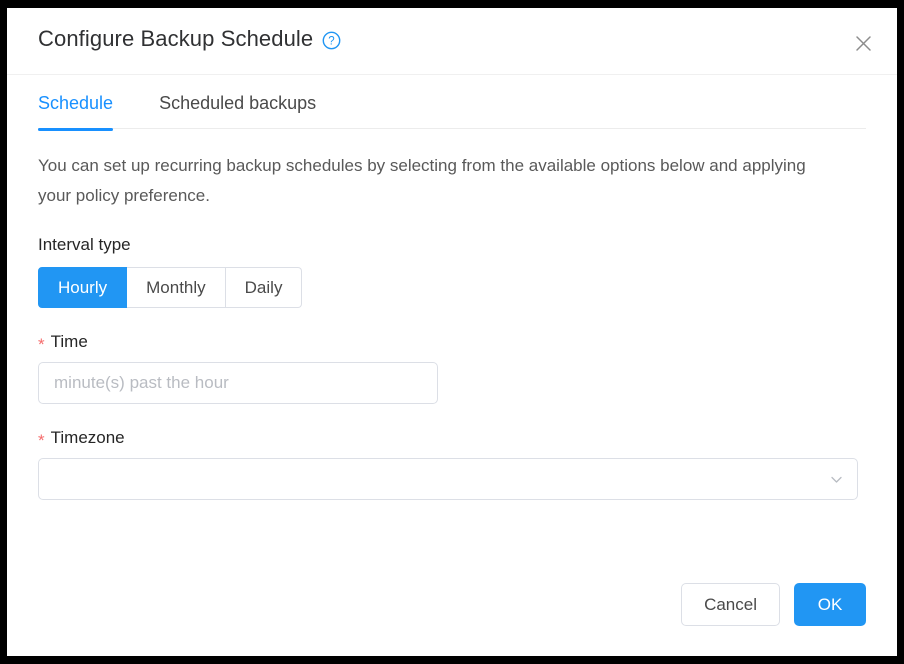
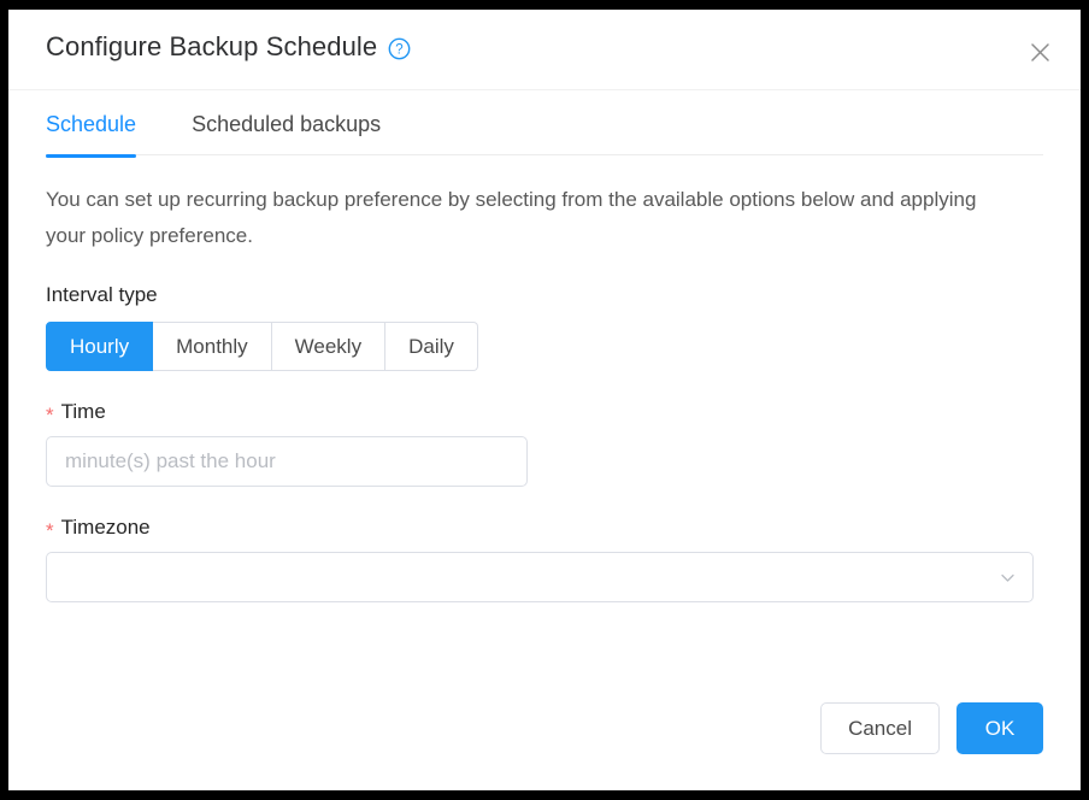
  Configure Backup Schedule
  ?
  Schedule
  Scheduled backups
- You can set up recurring backup schedules by selecting from the available options below and applying your policy preference.
+ You can set up recurring backup preference by selecting from the available options below and applying your policy preference.
  Interval type
  Hourly
  Monthly
+ Weekly
  Daily
  *
  Time
  minute(s) past the hour
  *
  Timezone
  Cancel
  OK
